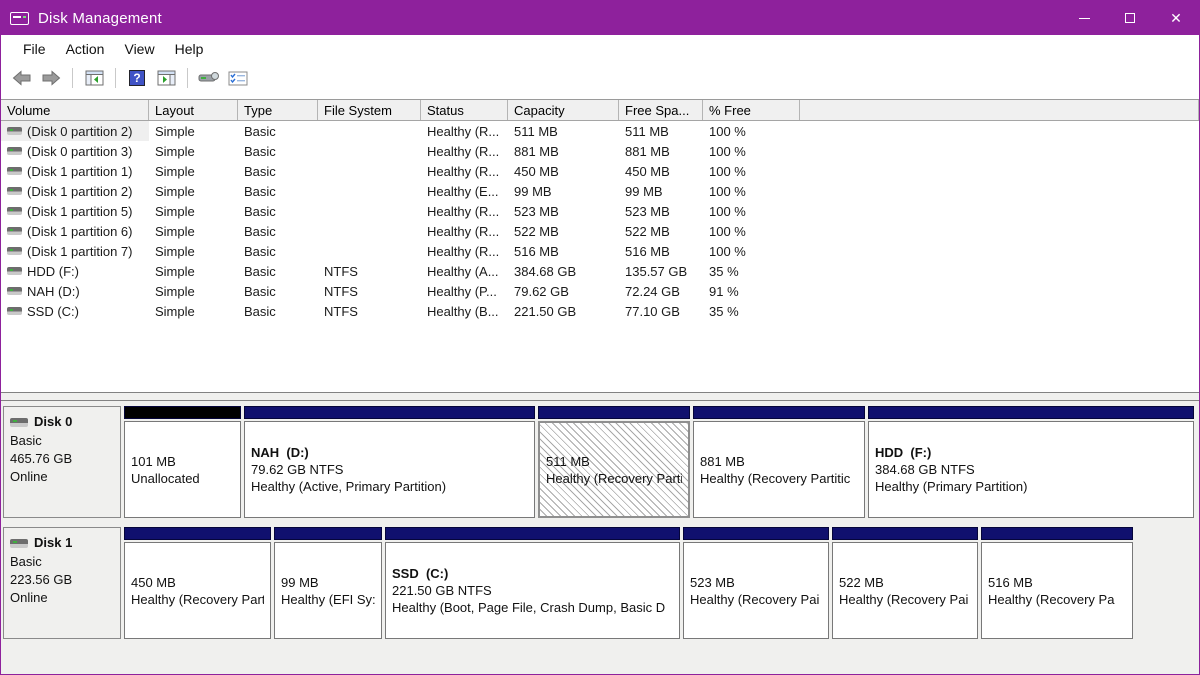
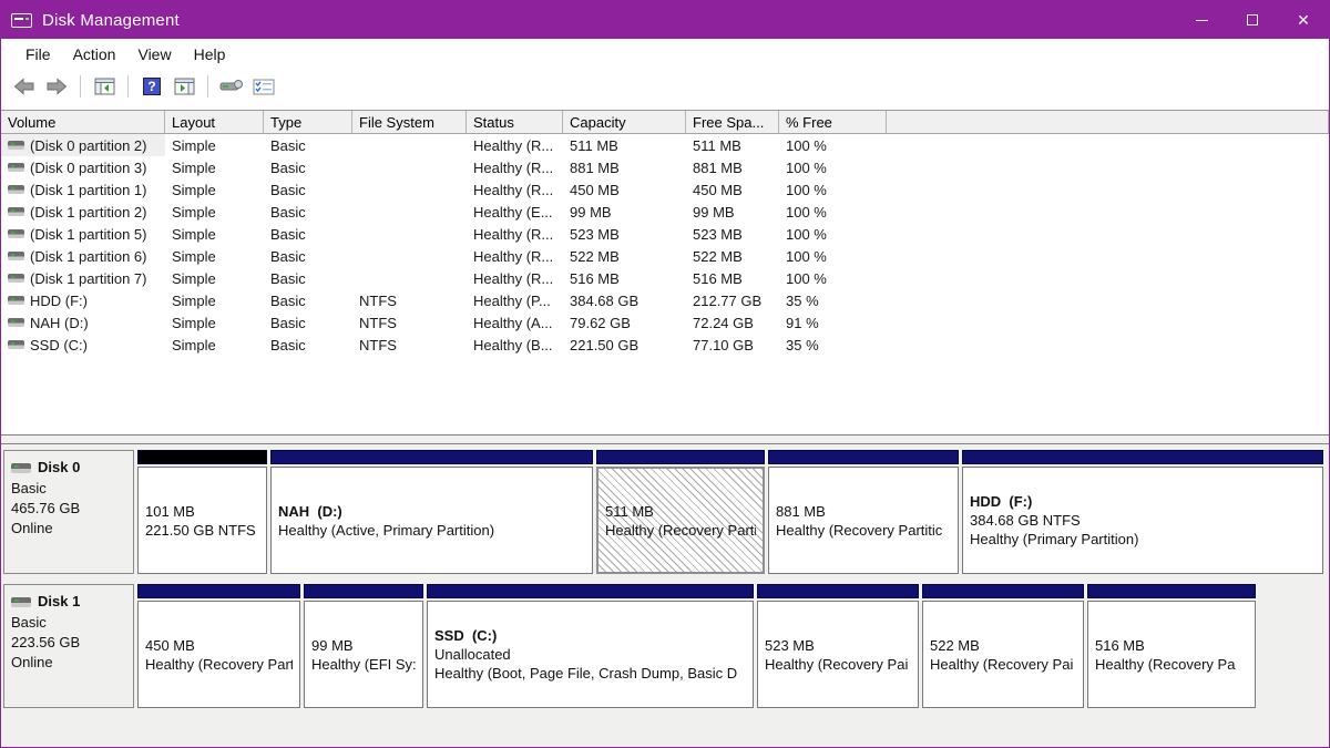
  Disk Management
  ✕
  File
  Action
  View
  Help
  ?
  Volume
  Layout
  Type
  File System
  Status
  Capacity
  Free Spa...
  % Free
  (Disk 0 partition 2)
  Simple
  Basic
  Healthy (R...
  511 MB
  511 MB
  100 %
  (Disk 0 partition 3)
  Simple
  Basic
  Healthy (R...
  881 MB
  881 MB
  100 %
  (Disk 1 partition 1)
  Simple
  Basic
  Healthy (R...
  450 MB
  450 MB
  100 %
  (Disk 1 partition 2)
  Simple
  Basic
  Healthy (E...
  99 MB
  99 MB
  100 %
  (Disk 1 partition 5)
  Simple
  Basic
  Healthy (R...
  523 MB
  523 MB
  100 %
  (Disk 1 partition 6)
  Simple
  Basic
  Healthy (R...
  522 MB
  522 MB
  100 %
  (Disk 1 partition 7)
  Simple
  Basic
  Healthy (R...
  516 MB
  516 MB
  100 %
  HDD (F:)
  Simple
  Basic
  NTFS
- Healthy (A...
+ Healthy (P...
  384.68 GB
- 135.57 GB
+ 212.77 GB
  35 %
  NAH (D:)
  Simple
  Basic
  NTFS
- Healthy (P...
+ Healthy (A...
  79.62 GB
  72.24 GB
  91 %
  SSD (C:)
  Simple
  Basic
  NTFS
  Healthy (B...
  221.50 GB
  77.10 GB
  35 %
  Disk 0
  Basic
  465.76 GB
  Online
  101 MB
- Unallocated
+ 221.50 GB NTFS
  NAH (D:)
- 79.62 GB NTFS
  Healthy (Active, Primary Partition)
  511 MB
  Healthy (Recovery Parti
  881 MB
  Healthy (Recovery Partitic
  HDD (F:)
  384.68 GB NTFS
  Healthy (Primary Partition)
  Disk 1
  Basic
  223.56 GB
  Online
  450 MB
  Healthy (Recovery Part
  99 MB
  Healthy (EFI Sy:
  SSD (C:)
- 221.50 GB NTFS
+ Unallocated
  Healthy (Boot, Page File, Crash Dump, Basic D
  523 MB
  Healthy (Recovery Pai
  522 MB
  Healthy (Recovery Pai
  516 MB
  Healthy (Recovery Pa
